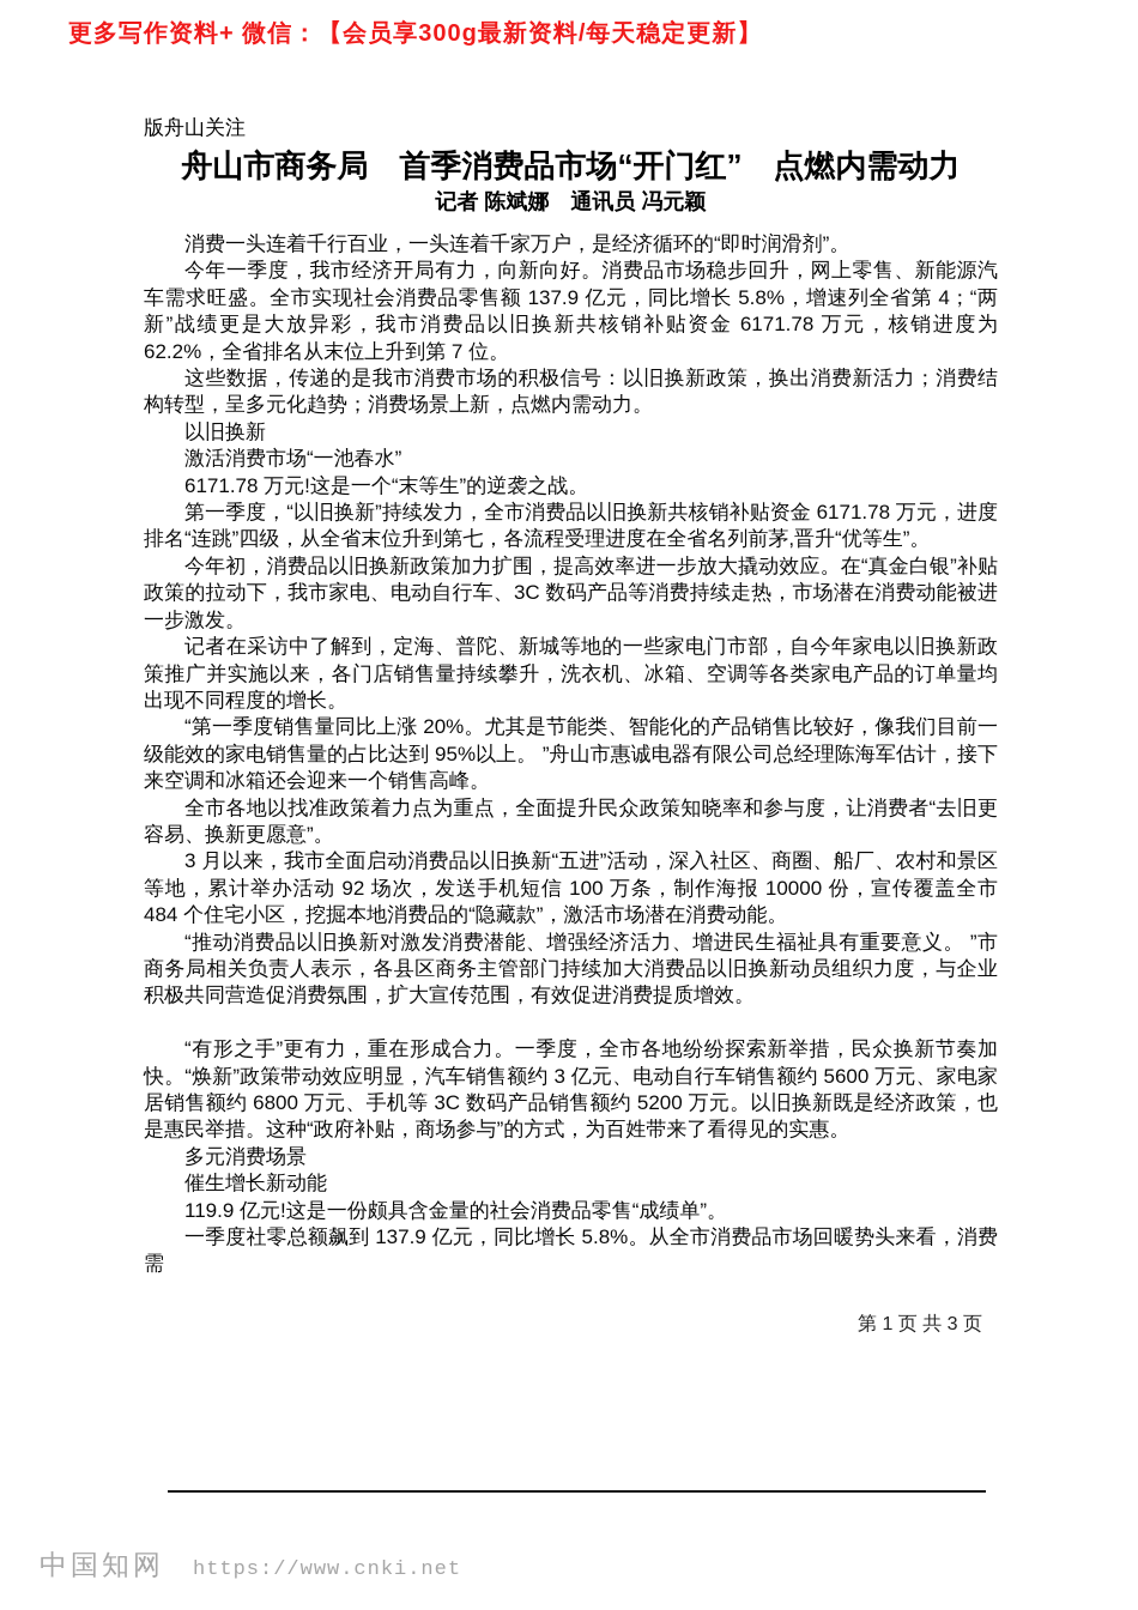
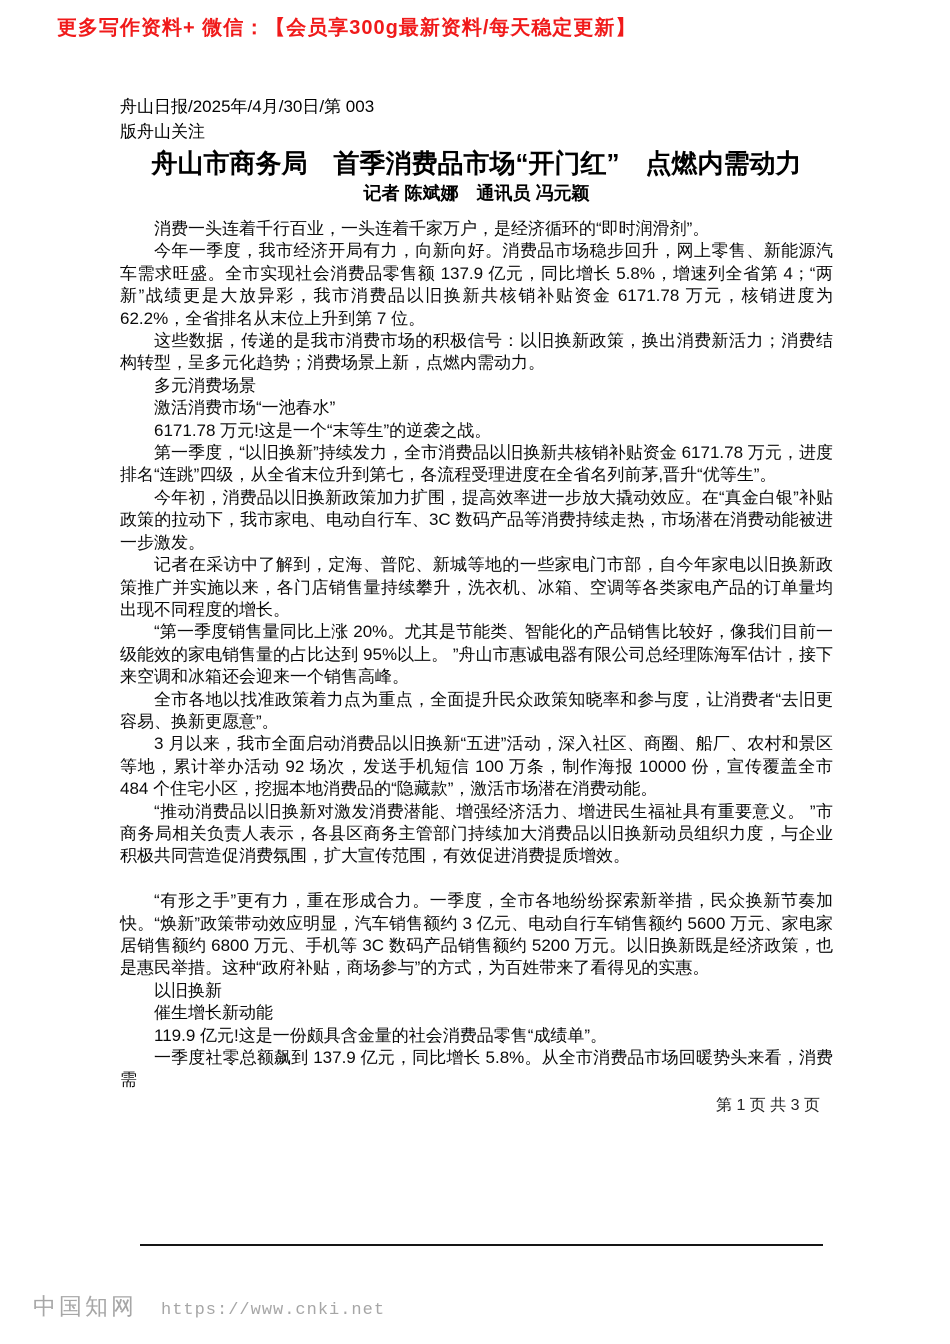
  更多写作资料+ 微信：【会员享300g最新资料/每天稳定更新】
+ 舟山日报/2025年/4月/30日/第 003
  版舟山关注
  舟山市商务局 首季消费品市场“开门红” 点燃内需动力
  记者 陈斌娜 通讯员 冯元颖
  消费一头连着千行百业，一头连着千家万户，是经济循环的“即时润滑剂”。
  今年一季度，我市经济开局有力，向新向好。消费品市场稳步回升，网上零售、新能源汽车需求旺盛。全市实现社会消费品零售额 137.9 亿元，同比增长 5.8%，增速列全省第 4；“两新”战绩更是大放异彩，我市消费品以旧换新共核销补贴资金 6171.78 万元，核销进度为 62.2%，全省排名从末位上升到第 7 位。
  这些数据，传递的是我市消费市场的积极信号：以旧换新政策，换出消费新活力；消费结构转型，呈多元化趋势；消费场景上新，点燃内需动力。
- 以旧换新
+ 多元消费场景
  激活消费市场“一池春水”
  6171.78 万元!这是一个“末等生”的逆袭之战。
  第一季度，“以旧换新”持续发力，全市消费品以旧换新共核销补贴资金 6171.78 万元，进度排名“连跳”四级，从全省末位升到第七，各流程受理进度在全省名列前茅,晋升“优等生”。
  今年初，消费品以旧换新政策加力扩围，提高效率进一步放大撬动效应。在“真金白银”补贴政策的拉动下，我市家电、电动自行车、3C 数码产品等消费持续走热，市场潜在消费动能被进一步激发。
  记者在采访中了解到，定海、普陀、新城等地的一些家电门市部，自今年家电以旧换新政策推广并实施以来，各门店销售量持续攀升，洗衣机、冰箱、空调等各类家电产品的订单量均出现不同程度的增长。
  “第一季度销售量同比上涨 20%。尤其是节能类、智能化的产品销售比较好，像我们目前一级能效的家电销售量的占比达到 95%以上。 ”舟山市惠诚电器有限公司总经理陈海军估计，接下来空调和冰箱还会迎来一个销售高峰。
  全市各地以找准政策着力点为重点，全面提升民众政策知晓率和参与度，让消费者“去旧更容易、换新更愿意”。
  3 月以来，我市全面启动消费品以旧换新“五进”活动，深入社区、商圈、船厂、农村和景区等地，累计举办活动 92 场次，发送手机短信 100 万条，制作海报 10000 份，宣传覆盖全市 484 个住宅小区，挖掘本地消费品的“隐藏款”，激活市场潜在消费动能。
  “推动消费品以旧换新对激发消费潜能、增强经济活力、增进民生福祉具有重要意义。 ”市商务局相关负责人表示，各县区商务主管部门持续加大消费品以旧换新动员组织力度，与企业积极共同营造促消费氛围，扩大宣传范围，有效促进消费提质增效。
  “有形之手”更有力，重在形成合力。一季度，全市各地纷纷探索新举措，民众换新节奏加快。“焕新”政策带动效应明显，汽车销售额约 3 亿元、电动自行车销售额约 5600 万元、家电家居销售额约 6800 万元、手机等 3C 数码产品销售额约 5200 万元。以旧换新既是经济政策，也是惠民举措。这种“政府补贴，商场参与”的方式，为百姓带来了看得见的实惠。
- 多元消费场景
+ 以旧换新
  催生增长新动能
  119.9 亿元!这是一份颇具含金量的社会消费品零售“成绩单”。
  一季度社零总额飙到 137.9 亿元，同比增长 5.8%。从全市消费品市场回暖势头来看，消费需
  第 1 页 共 3 页
  中国知网
  https://www.cnki.net
